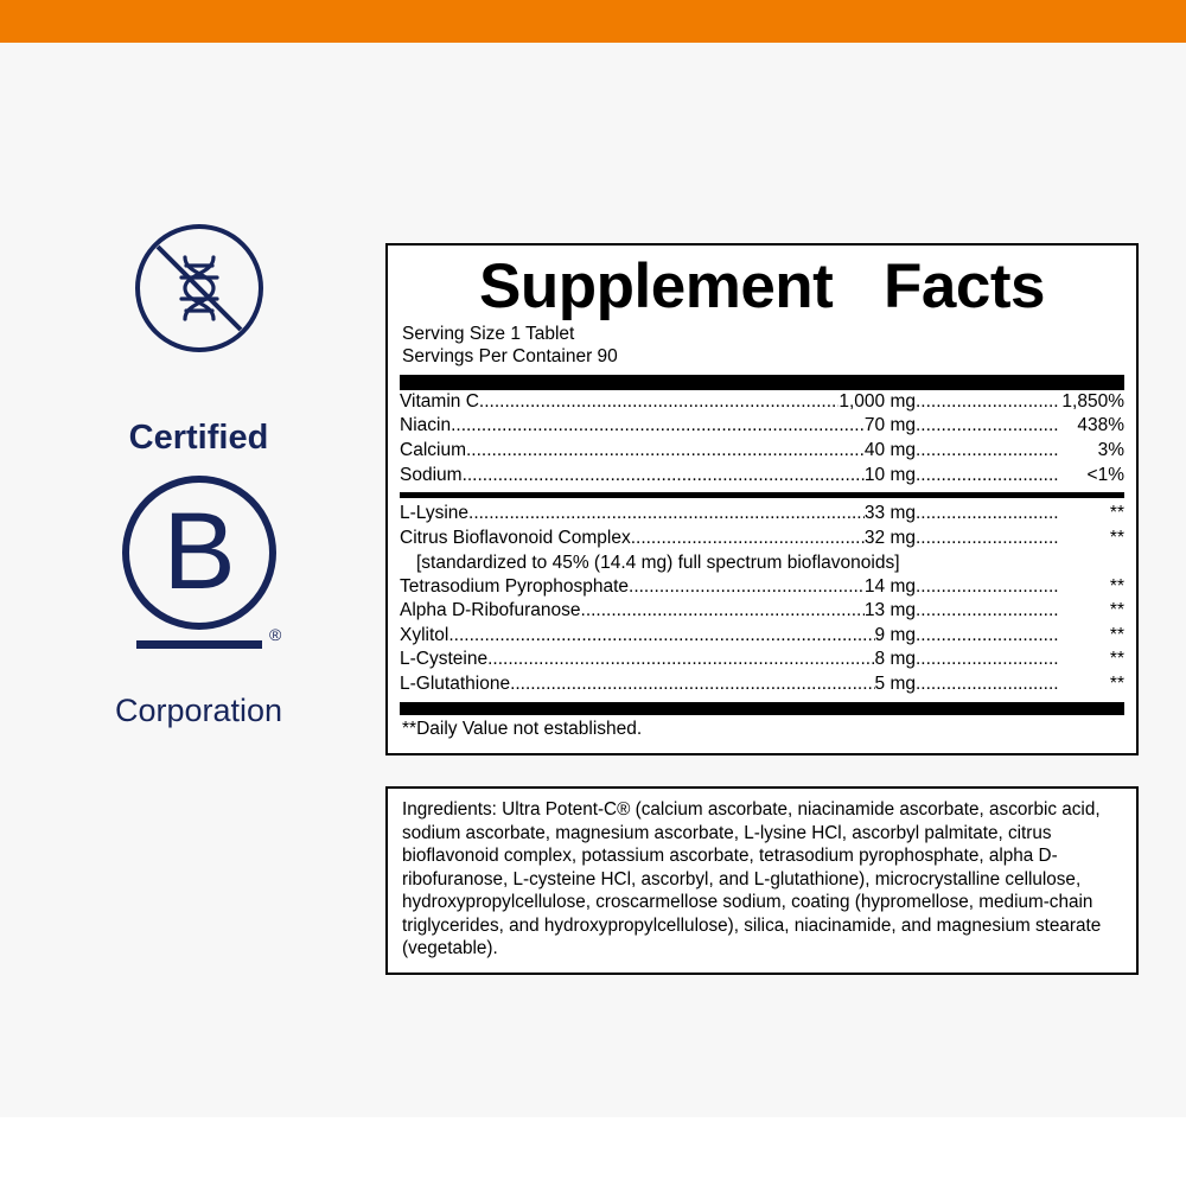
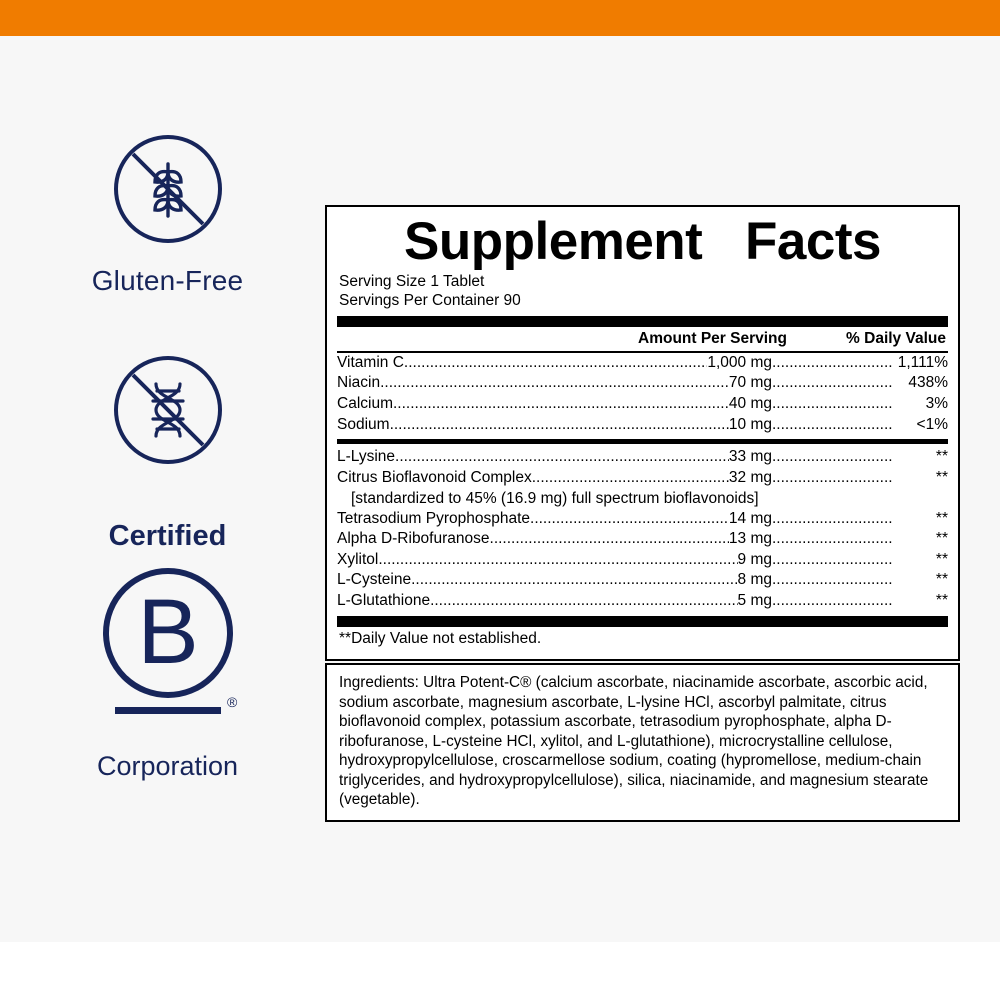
+ Gluten-Free
  Certified
  B
  ®
  Corporation
  Supplement Facts
  Serving Size 1 Tablet
  Servings Per Container 90
+ Amount Per Serving
+ % Daily Value
  Vitamin C
  1,000 mg
  ............................
- 1,850%
+ 1,111%
  Niacin
  70 mg
  ............................
  438%
  Calcium
  40 mg
  ............................
  3%
  Sodium
  10 mg
  ............................
  <1%
  L-Lysine
  33 mg
  ............................
  **
  Citrus Bioflavonoid Complex
  32 mg
  ............................
  **
- [standardized to 45% (14.4 mg) full spectrum bioflavonoids]
+ [standardized to 45% (16.9 mg) full spectrum bioflavonoids]
  Tetrasodium Pyrophosphate
  14 mg
  ............................
  **
  Alpha D-Ribofuranose
  13 mg
  ............................
  **
  Xylitol
  ...................................................................................
  9 mg
  ............................
  **
  L-Cysteine
  8 mg
  ............................
  **
  L-Glutathione
  5 mg
  ............................
  **
  **Daily Value not established.
- Ingredients: Ultra Potent-C® (calcium ascorbate, niacinamide ascorbate, ascorbic acid, sodium ascorbate, magnesium ascorbate, L-lysine HCl, ascorbyl palmitate, citrus bioflavonoid complex, potassium ascorbate, tetrasodium pyrophosphate, alpha D-ribofuranose, L-cysteine HCl, ascorbyl, and L-glutathione), microcrystalline cellulose, hydroxypropylcellulose, croscarmellose sodium, coating (hypromellose, medium-chain triglycerides, and hydroxypropylcellulose), silica, niacinamide, and magnesium stearate (vegetable).
+ Ingredients: Ultra Potent-C® (calcium ascorbate, niacinamide ascorbate, ascorbic acid, sodium ascorbate, magnesium ascorbate, L-lysine HCl, ascorbyl palmitate, citrus bioflavonoid complex, potassium ascorbate, tetrasodium pyrophosphate, alpha D-ribofuranose, L-cysteine HCl, xylitol, and L-glutathione), microcrystalline cellulose, hydroxypropylcellulose, croscarmellose sodium, coating (hypromellose, medium-chain triglycerides, and hydroxypropylcellulose), silica, niacinamide, and magnesium stearate (vegetable).
